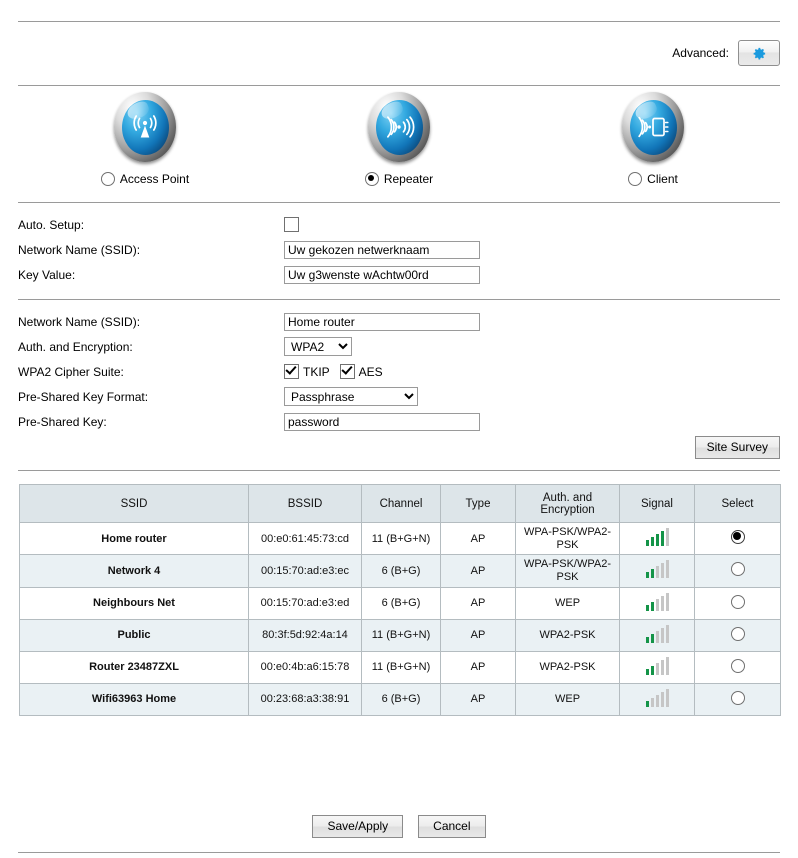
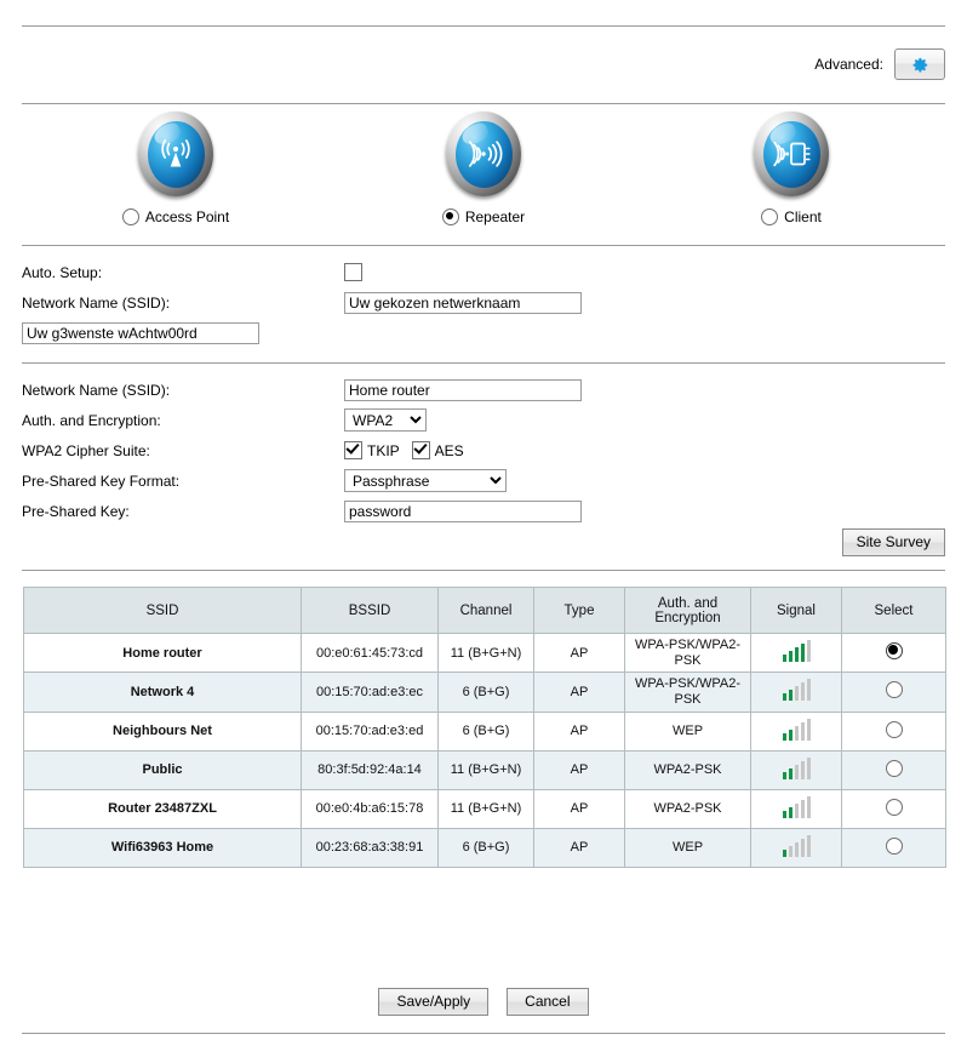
  Advanced:
  Access Point
  Repeater
  Client
  Auto. Setup:
  Network Name (SSID):
  Uw gekozen netwerknaam
- Key Value:
  Uw g3wenste wAchtw00rd
  Network Name (SSID):
  Home router
  Auth. and Encryption:
  WPA2
  WPA2 Cipher Suite:
  TKIP
  AES
  Pre-Shared Key Format:
  Passphrase
  Pre-Shared Key:
  password
  Site Survey
  SSID	BSSID	Channel	Type	Auth. and Encryption	Signal	Select
  Home router	00:e0:61:45:73:cd	11 (B+G+N)	AP	WPA-PSK/WPA2-PSK
  Network 4	00:15:70:ad:e3:ec	6 (B+G)	AP	WPA-PSK/WPA2-PSK
  Neighbours Net	00:15:70:ad:e3:ed	6 (B+G)	AP	WEP
  Public	80:3f:5d:92:4a:14	11 (B+G+N)	AP	WPA2-PSK
  Router 23487ZXL	00:e0:4b:a6:15:78	11 (B+G+N)	AP	WPA2-PSK
  Wifi63963 Home	00:23:68:a3:38:91	6 (B+G)	AP	WEP
  Save/Apply
  Cancel
